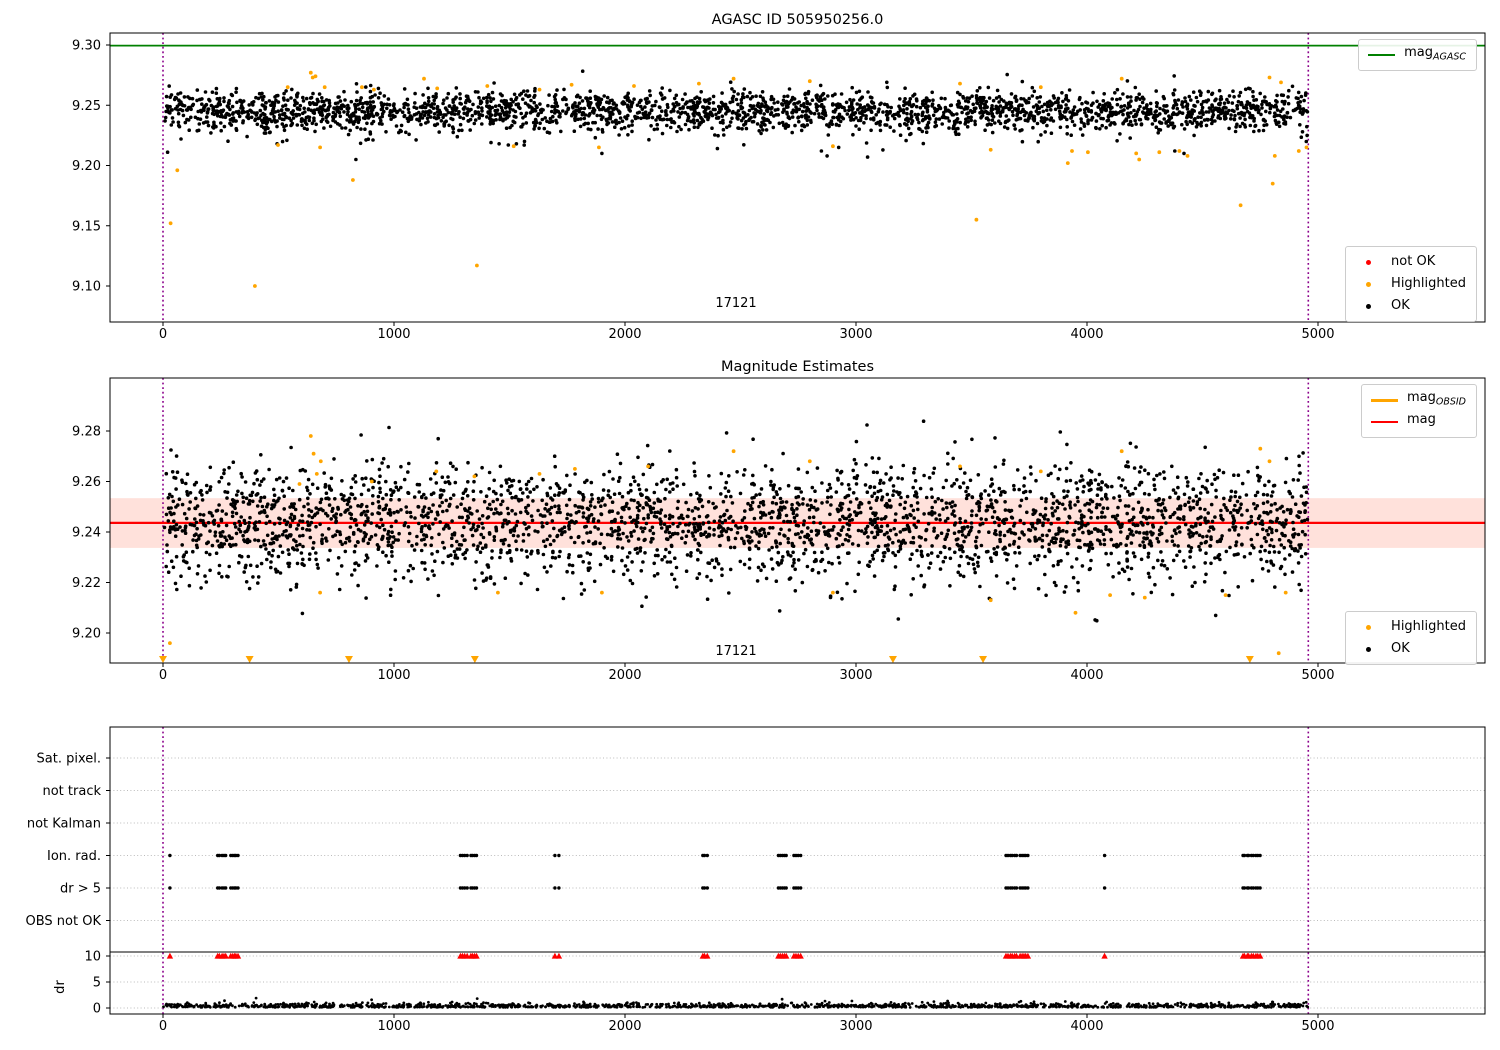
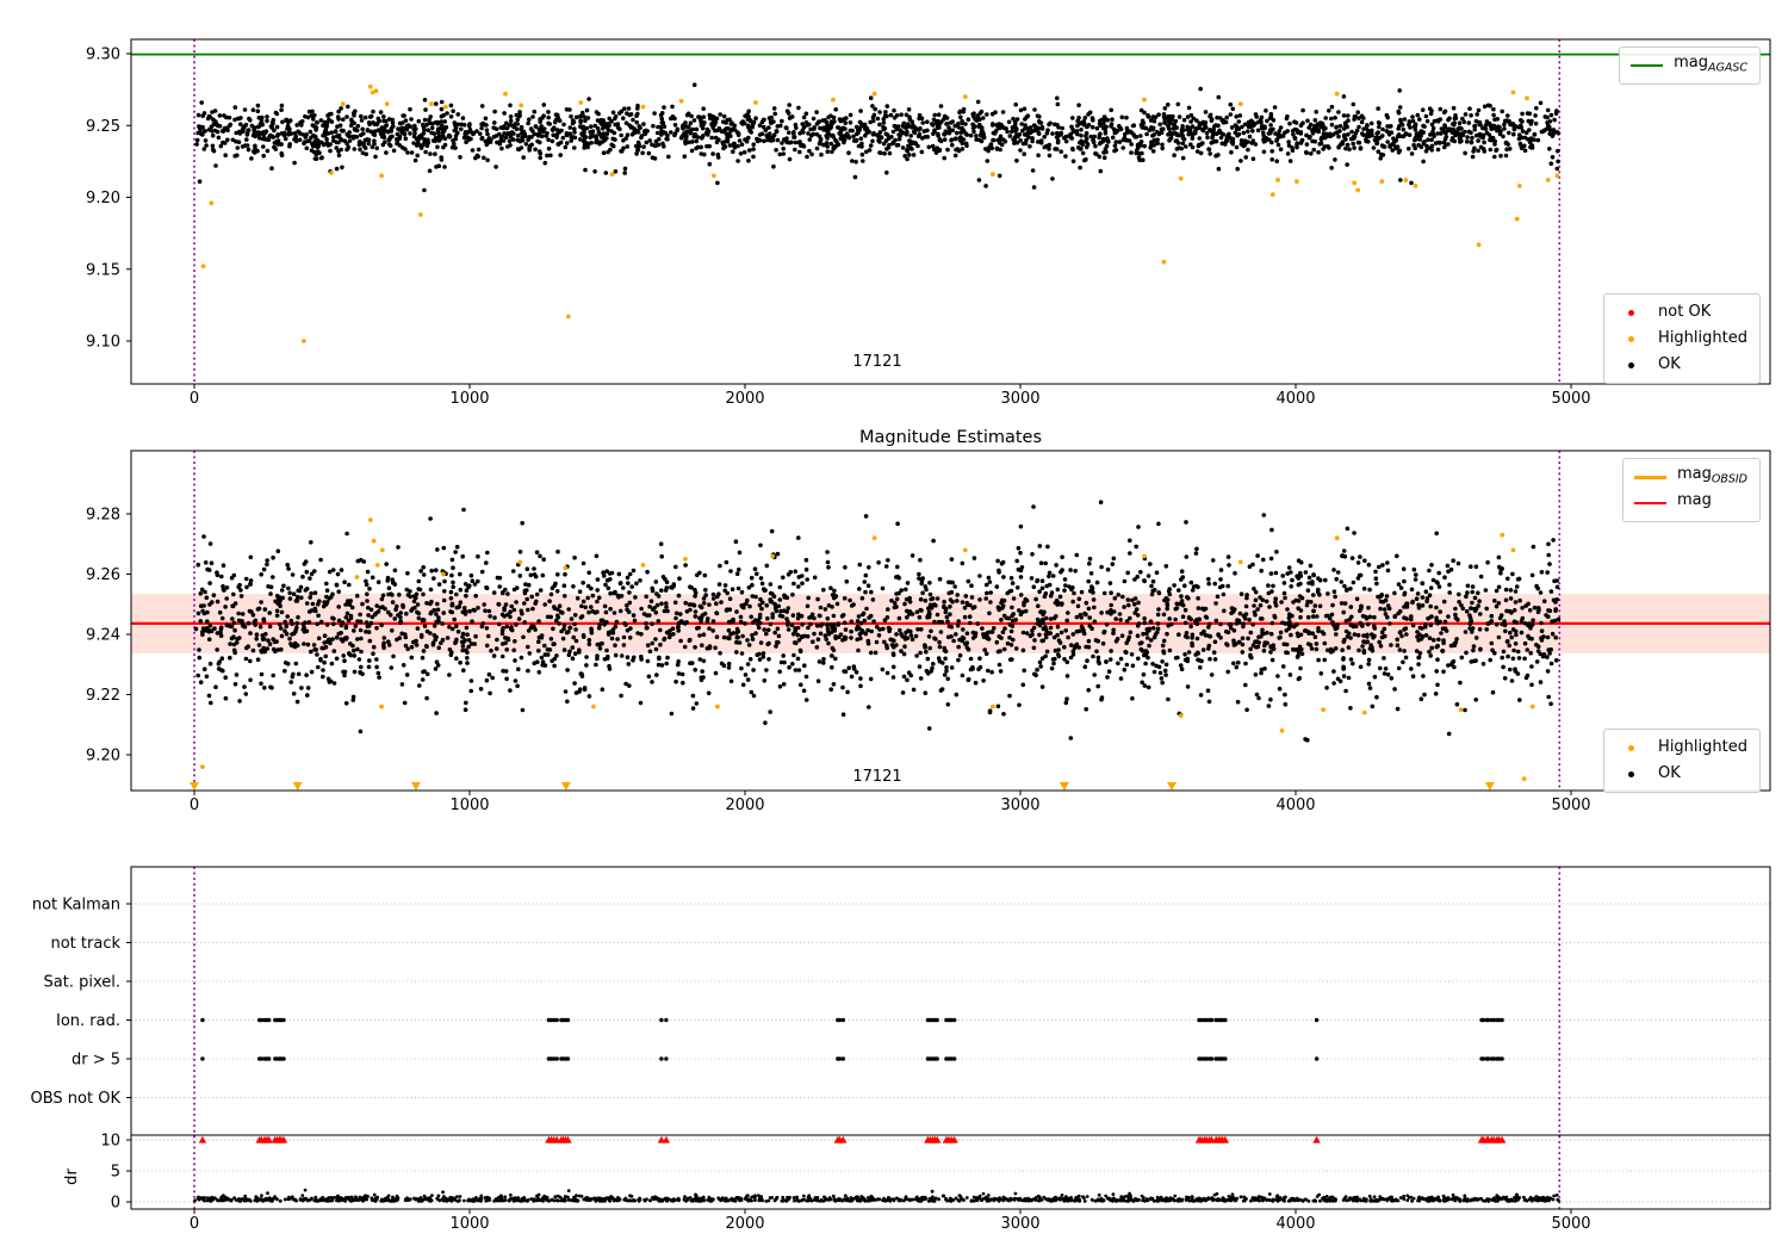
  0
  1000
  2000
  3000
  4000
  5000
  9.30
  9.25
  9.20
  9.15
  9.10
  0
  1000
  2000
  3000
  4000
  5000
  9.28
  9.26
  9.24
  9.22
  9.20
  0
  1000
  2000
  3000
  4000
  5000
- Sat. pixel.
+ not Kalman
  not track
- not Kalman
+ Sat. pixel.
  Ion. rad.
  dr > 5
  OBS not OK
  10
  5
  0
- AGASC ID 505950256.0
  Magnitude Estimates
  17121
  17121
  magAGASC
  not OK
  Highlighted
  OK
  magOBSID
  mag
  Highlighted
  OK
